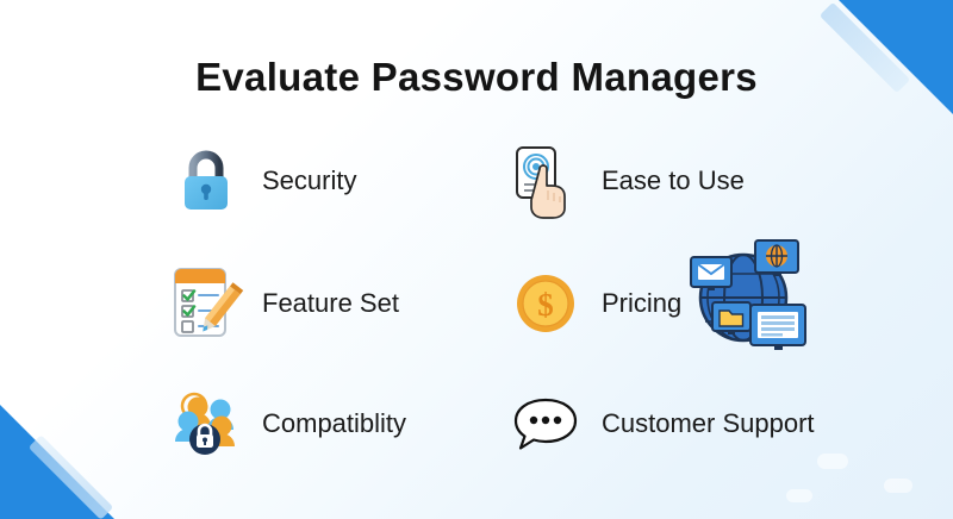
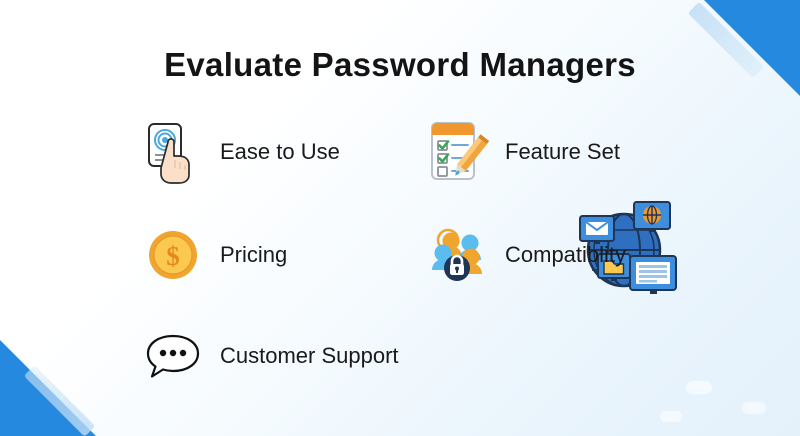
  Evaluate Password Managers
- Security
  Ease to Use
  Feature Set
  $
  Pricing
  Compatiblity
  Customer Support
